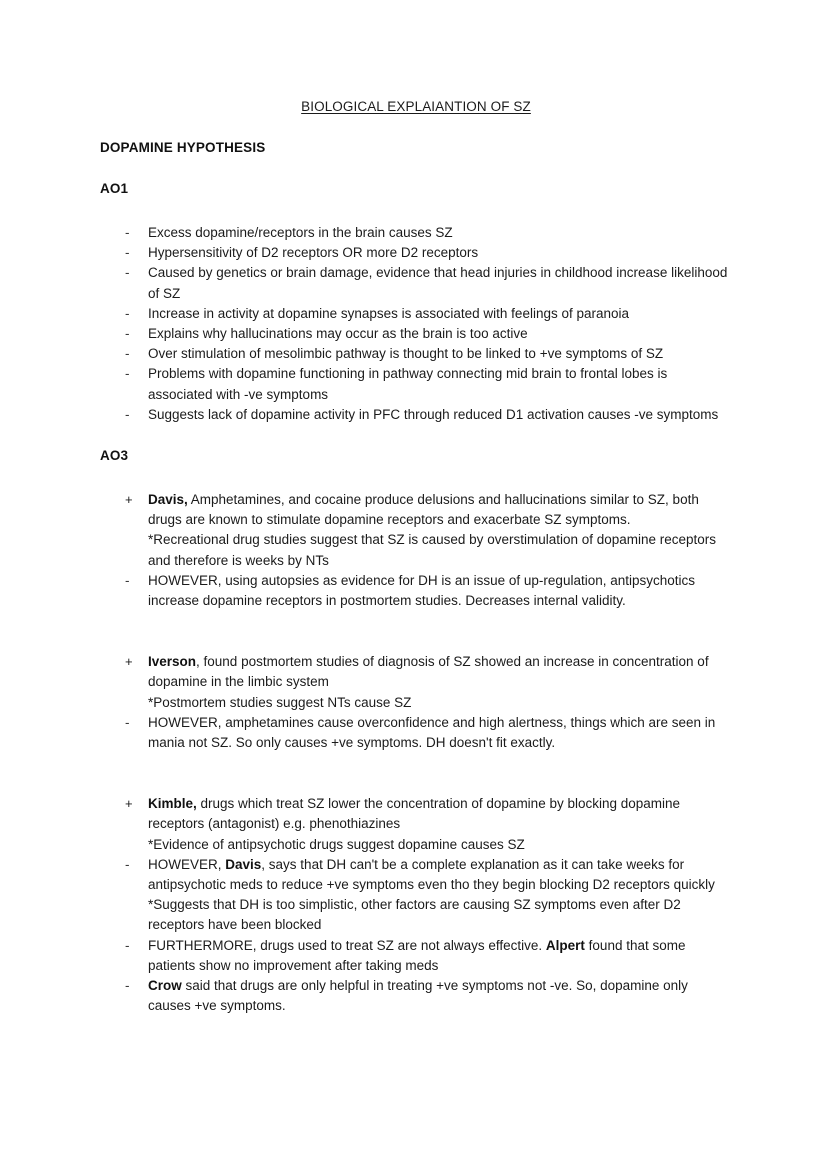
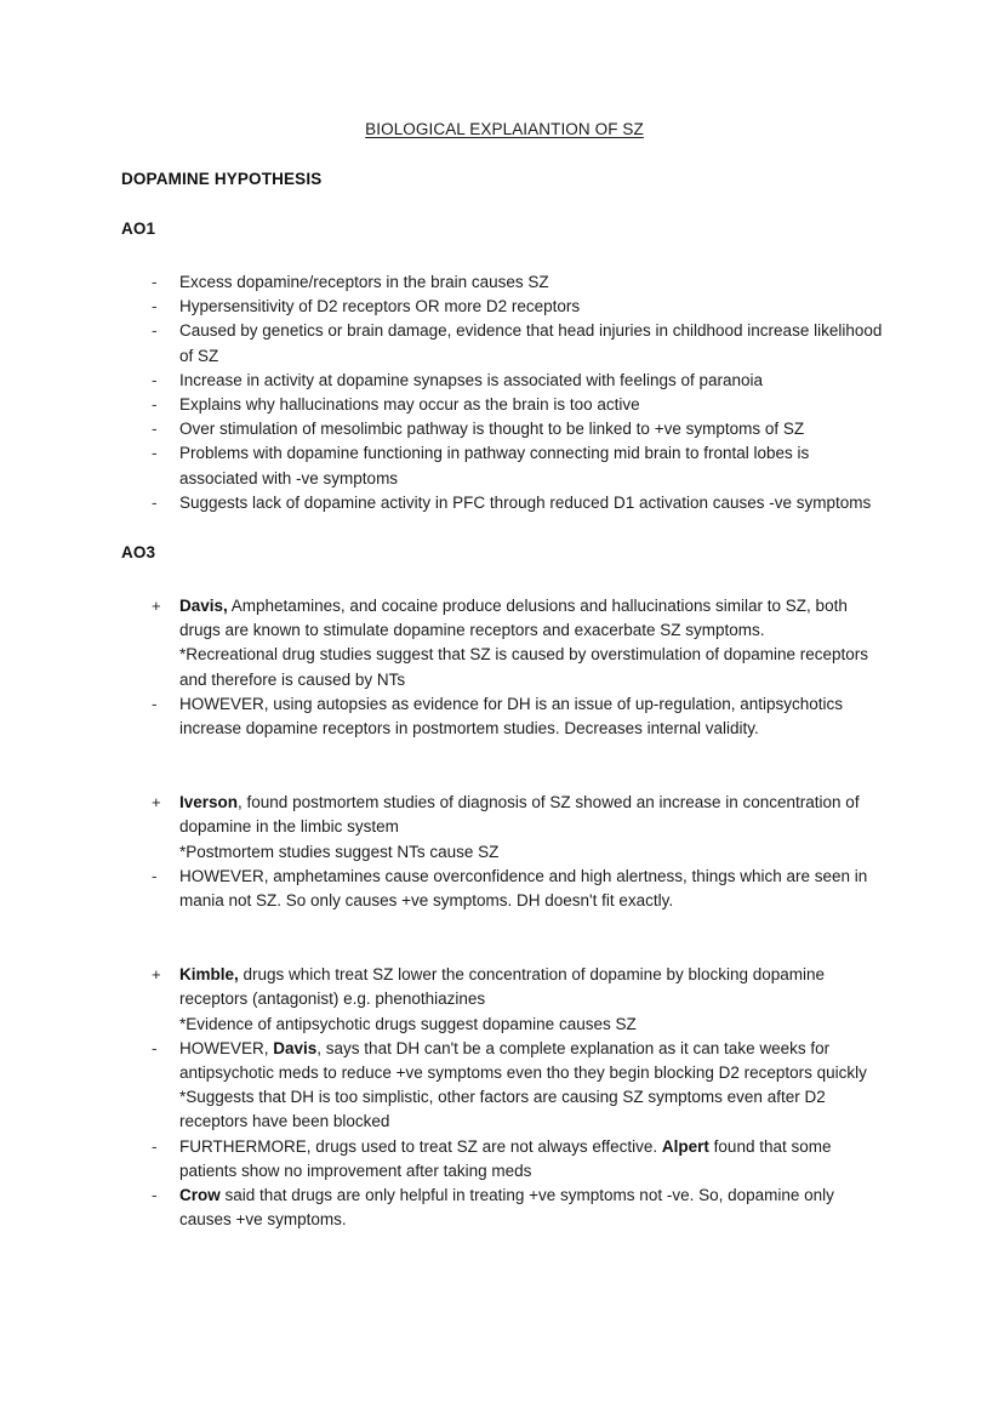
  BIOLOGICAL EXPLAIANTION OF SZ
  DOPAMINE HYPOTHESIS
  AO1
  -
  Excess dopamine/receptors in the brain causes SZ
  -
  Hypersensitivity of D2 receptors OR more D2 receptors
  -
  Caused by genetics or brain damage, evidence that head injuries in childhood increase likelihood of SZ
  -
  Increase in activity at dopamine synapses is associated with feelings of paranoia
  -
  Explains why hallucinations may occur as the brain is too active
  -
  Over stimulation of mesolimbic pathway is thought to be linked to +ve symptoms of SZ
  -
  Problems with dopamine functioning in pathway connecting mid brain to frontal lobes is associated with -ve symptoms
  -
  Suggests lack of dopamine activity in PFC through reduced D1 activation causes -ve symptoms
  AO3
  +
  Davis, Amphetamines, and cocaine produce delusions and hallucinations similar to SZ, both drugs are known to stimulate dopamine receptors and exacerbate SZ symptoms.
- *Recreational drug studies suggest that SZ is caused by overstimulation of dopamine receptors and therefore is weeks by NTs
+ *Recreational drug studies suggest that SZ is caused by overstimulation of dopamine receptors and therefore is caused by NTs
  -
  HOWEVER, using autopsies as evidence for DH is an issue of up-regulation, antipsychotics increase dopamine receptors in postmortem studies. Decreases internal validity.
  +
  Iverson, found postmortem studies of diagnosis of SZ showed an increase in concentration of dopamine in the limbic system
  *Postmortem studies suggest NTs cause SZ
  -
  HOWEVER, amphetamines cause overconfidence and high alertness, things which are seen in mania not SZ. So only causes +ve symptoms. DH doesn't fit exactly.
  +
  Kimble, drugs which treat SZ lower the concentration of dopamine by blocking dopamine receptors (antagonist) e.g. phenothiazines
  *Evidence of antipsychotic drugs suggest dopamine causes SZ
  -
  HOWEVER, Davis, says that DH can't be a complete explanation as it can take weeks for antipsychotic meds to reduce +ve symptoms even tho they begin blocking D2 receptors quickly
  *Suggests that DH is too simplistic, other factors are causing SZ symptoms even after D2 receptors have been blocked
  -
  FURTHERMORE, drugs used to treat SZ are not always effective. Alpert found that some patients show no improvement after taking meds
  -
  Crow said that drugs are only helpful in treating +ve symptoms not -ve. So, dopamine only causes +ve symptoms.
